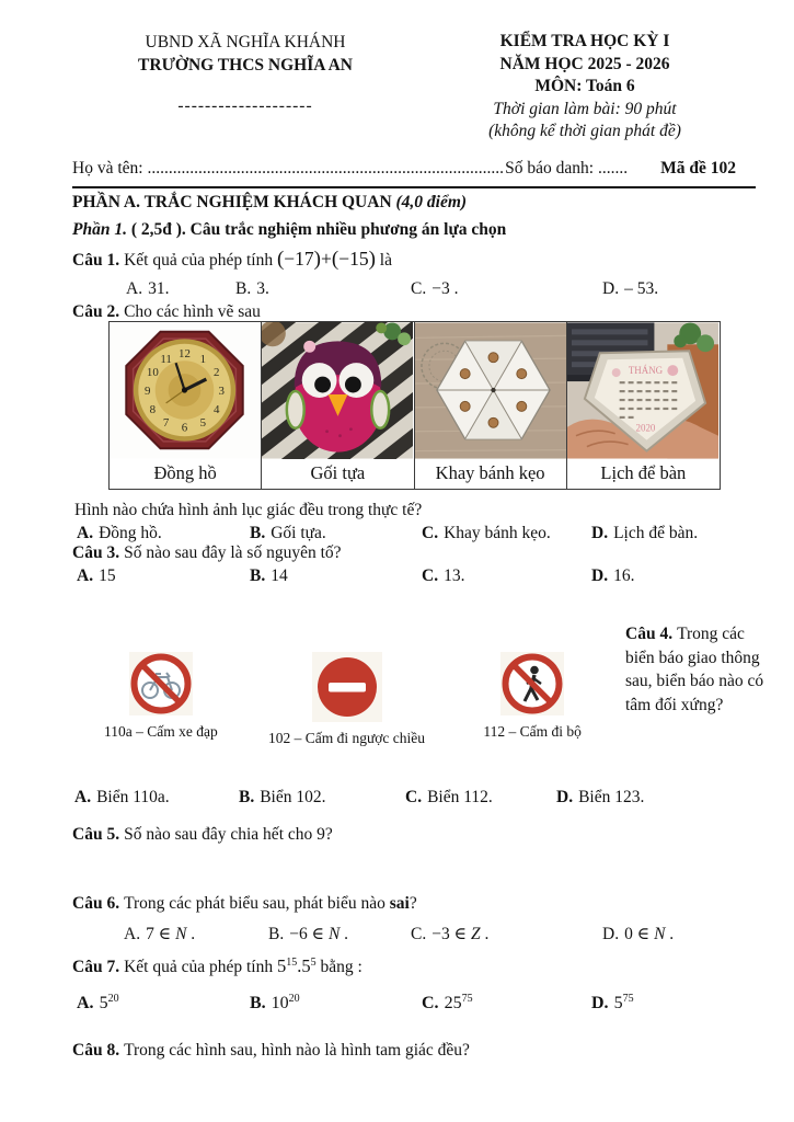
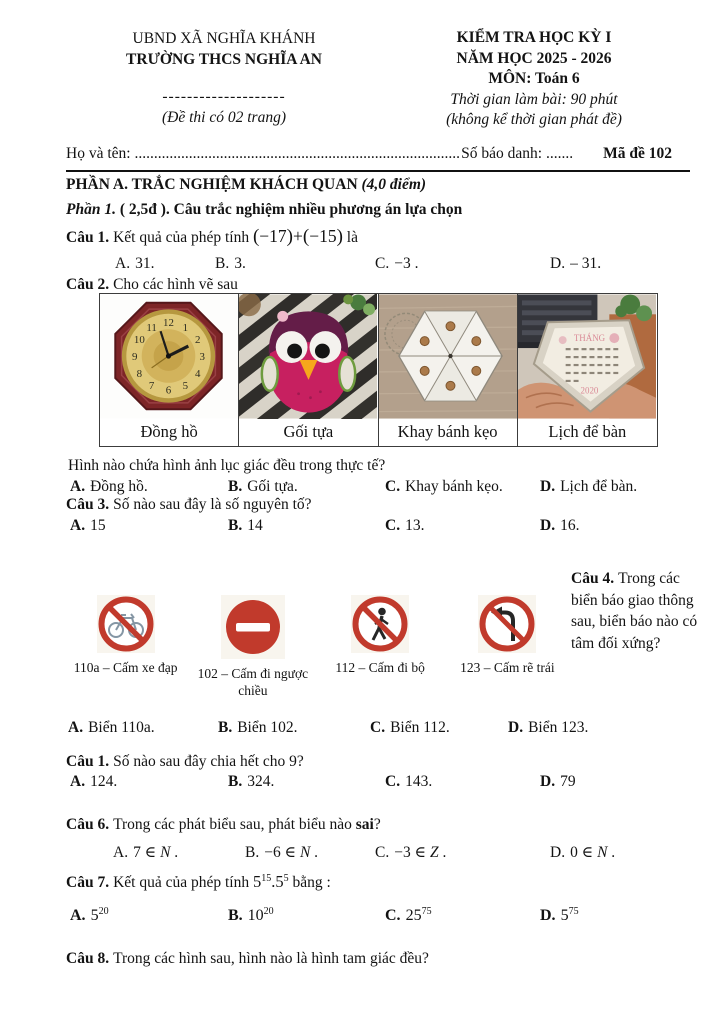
  UBND XÃ NGHĨA KHÁNH
  TRƯỜNG THCS NGHĨA AN
  --------------------
+ (Đề thi có 02 trang)
  KIỂM TRA HỌC KỲ I
  NĂM HỌC 2025 - 2026
  MÔN: Toán 6
  Thời gian làm bài: 90 phút
  (không kể thời gian phát đề)
  Số báo danh: .......
  Mã đề 102
  PHẦN A. TRẮC NGHIỆM KHÁCH QUAN (4,0 điểm)
  Phần 1. ( 2,5đ ). Câu trắc nghiệm nhiều phương án lựa chọn
  Câu 1. Kết quả của phép tính (−17)+(−15) là
  A. 31.
  B. 3.
  C. −3 .
- D. – 53.
+ D. – 31.
  Câu 2. Cho các hình vẽ sau
  12
  1
  2
  3
  4
  5
  6
  7
  8
  9
  10
  11
  Đồng hồ
  Gối tựa
  Khay bánh kẹo
  THÁNG
  2020
  Lịch để bàn
  Hình nào chứa hình ảnh lục giác đều trong thực tế?
  A. Đồng hồ.
  B. Gối tựa.
  C. Khay bánh kẹo.
  D. Lịch để bàn.
  Câu 3. Số nào sau đây là số nguyên tố?
  A. 15
  B. 14
  C. 13.
  D. 16.
  110a – Cấm xe đạp
  102 – Cấm đi ngược chiều
  112 – Cấm đi bộ
+ 123 – Cấm rẽ trái
  Câu 4. Trong các biển báo giao thông sau, biển báo nào có tâm đối xứng?
  A. Biển 110a.
  B. Biển 102.
  C. Biển 112.
  D. Biển 123.
- Câu 5. Số nào sau đây chia hết cho 9?
+ Câu 1. Số nào sau đây chia hết cho 9?
+ A. 124.
+ B. 324.
+ C. 143.
+ D. 79
  Câu 6. Trong các phát biểu sau, phát biểu nào sai?
  A. 7 ∈ N .
  B. −6 ∈ N .
  C. −3 ∈ Z .
  D. 0 ∈ N .
  Câu 7. Kết quả của phép tính 515.55 bằng :
  A. 520
  B. 1020
  C. 2575
  D. 575
  Câu 8. Trong các hình sau, hình nào là hình tam giác đều?
